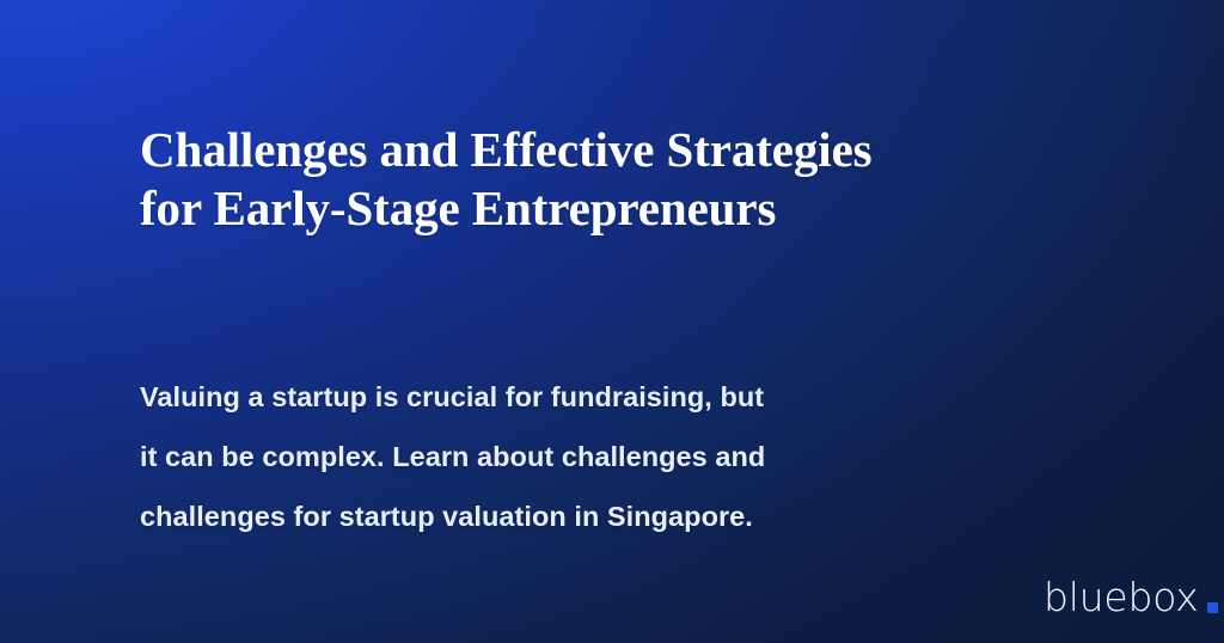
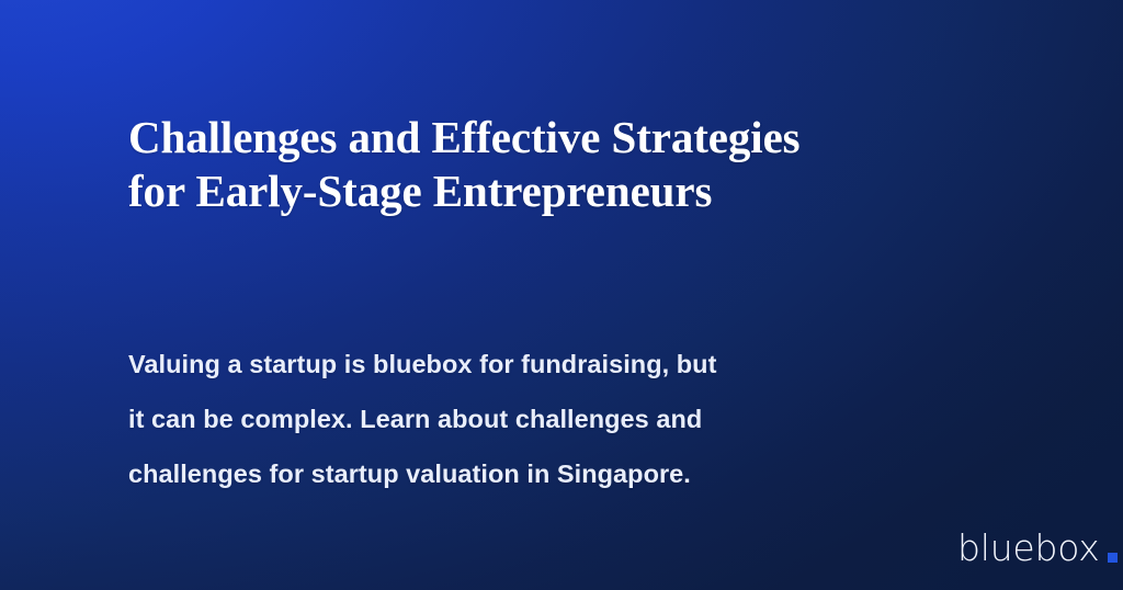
  Challenges and Effective Strategies
  for Early-Stage Entrepreneurs
- Valuing a startup is crucial for fundraising, but
+ Valuing a startup is bluebox for fundraising, but
  it can be complex. Learn about challenges and
  challenges for startup valuation in Singapore.
  bluebox
